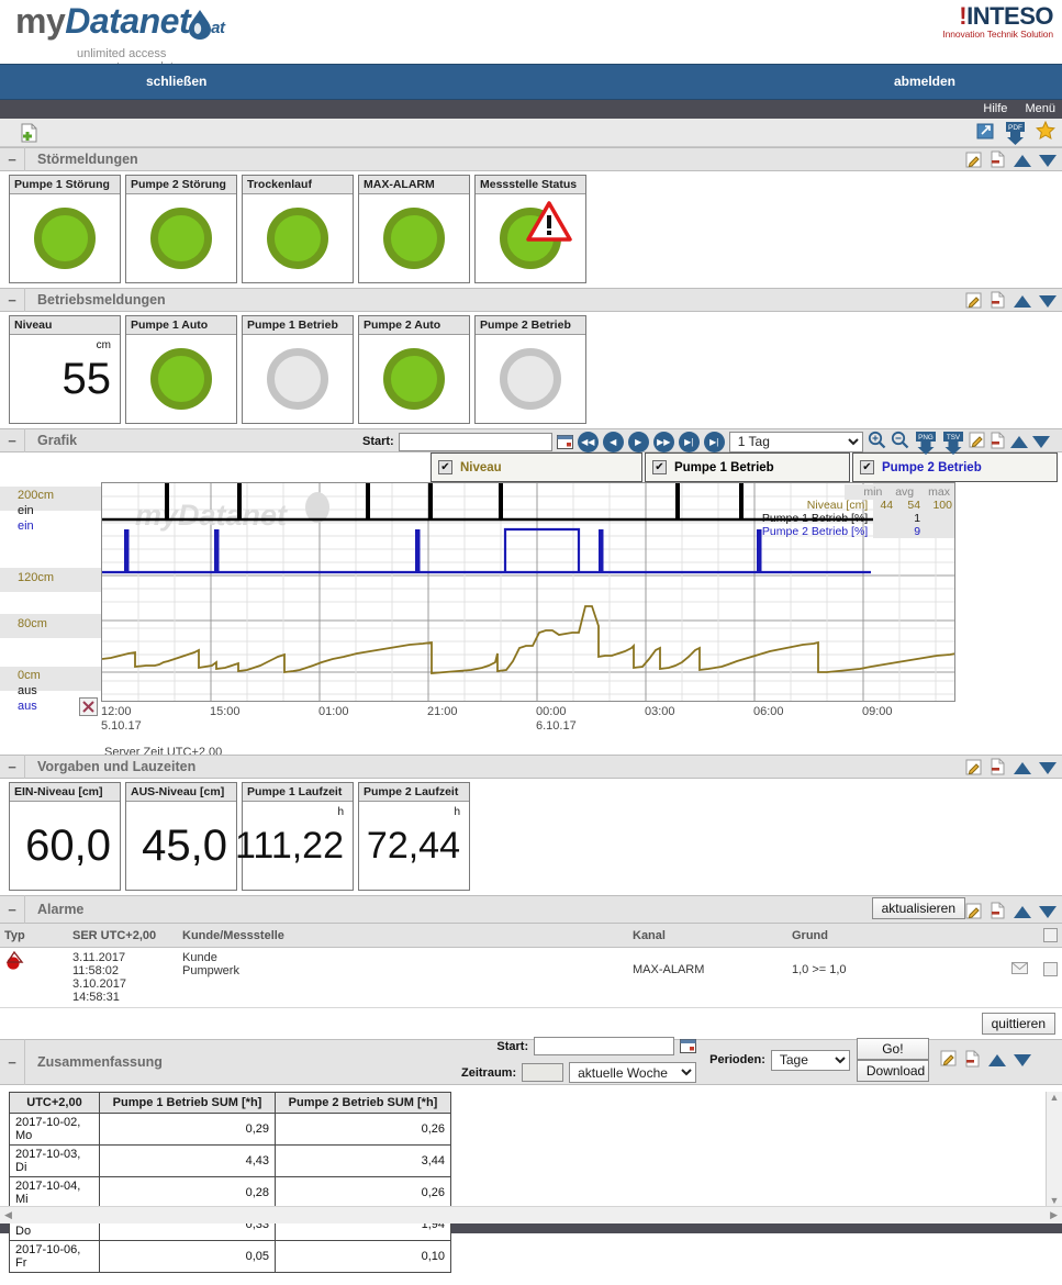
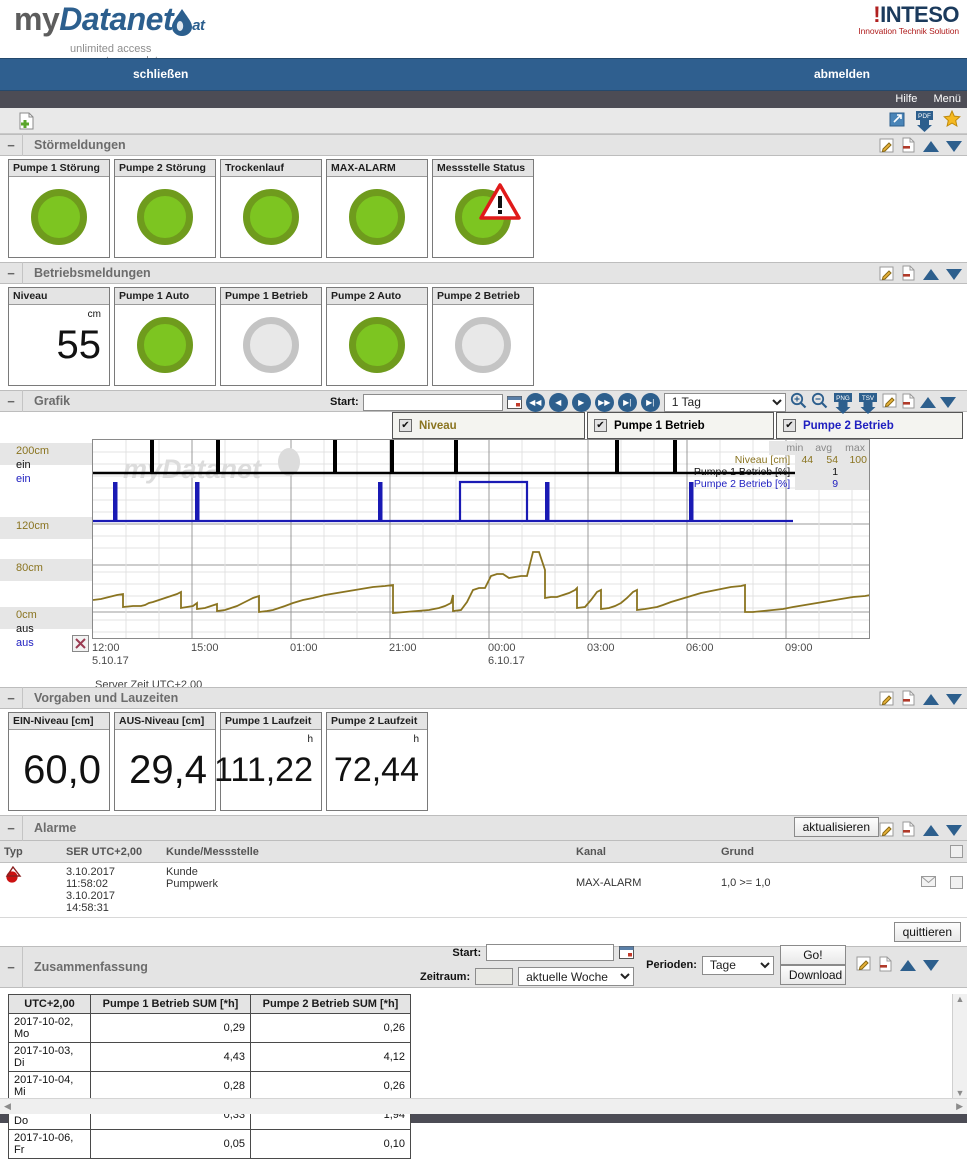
  myDatanet at
  unlimited access
  !INTESO
  Innovation Technik Solution
  schließen
  abmelden
  Hilfe Menü
  −
  Störmeldungen
  Pumpe 1 Störung
  Pumpe 2 Störung
  Trockenlauf
  MAX-ALARM
  Messstelle Status
  −
  Betriebsmeldungen
  Niveau
  cm
  55
  Pumpe 1 Auto
  Pumpe 1 Betrieb
  Pumpe 2 Auto
  Pumpe 2 Betrieb
  −
  Grafik
  Start:
  ◀◀
  ◀
  ▶
  ▶▶
  ▶|
  ▶|
  1 Tag
  ✔
  Niveau
  ✔
  Pumpe 1 Betrieb
  ✔
  Pumpe 2 Betrieb
  200cm
  ein
  ein
  120cm
  80cm
  0cm
  aus
  aus
  myDatanet
  	min	avg	max
  Niveau [cm] 44 54 100
  Pumpe 1 Betrieb [%] 1
  Pumpe 2 Betrieb [%] 9
  12:00
  5.10.17
  15:00
  01:00
  21:00
  00:00
  6.10.17
  03:00
  06:00
  09:00
  Server Zeit UTC+2.00
  −
  Vorgaben und Lauzeiten
  EIN-Niveau [cm]
  60,0
  AUS-Niveau [cm]
- 45,0
+ 29,4
  Pumpe 1 Laufzeit
  h
  111,22
  Pumpe 2 Laufzeit
  h
  72,44
  −
  Alarme
  aktualisieren
  Typ	SER UTC+2,00	Kunde/Messstelle	Kanal	Grund
- 	3.11.2017 11:58:02 3.10.2017 14:58:31	Kunde Pumpwerk	MAX-ALARM	1,0 >= 1,0
+ 	3.10.2017 11:58:02 3.10.2017 14:58:31	Kunde Pumpwerk	MAX-ALARM	1,0 >= 1,0
  quittieren
  −
  Zusammenfassung
  Start:
  Zeitraum:
  aktuelle Woche
  Perioden:
  Tage
  Go!
  Download
  UTC+2,00	Pumpe 1 Betrieb SUM [*h]	Pumpe 2 Betrieb SUM [*h]
  2017-10-02, Mo	0,29	0,26
- 2017-10-03, Di	4,43	3,44
+ 2017-10-03, Di	4,43	4,12
  2017-10-04, Mi	0,28	0,26
  2017-10-06, Fr	0,05	0,10
  ▲
  ▼
  ◀
  ▶
